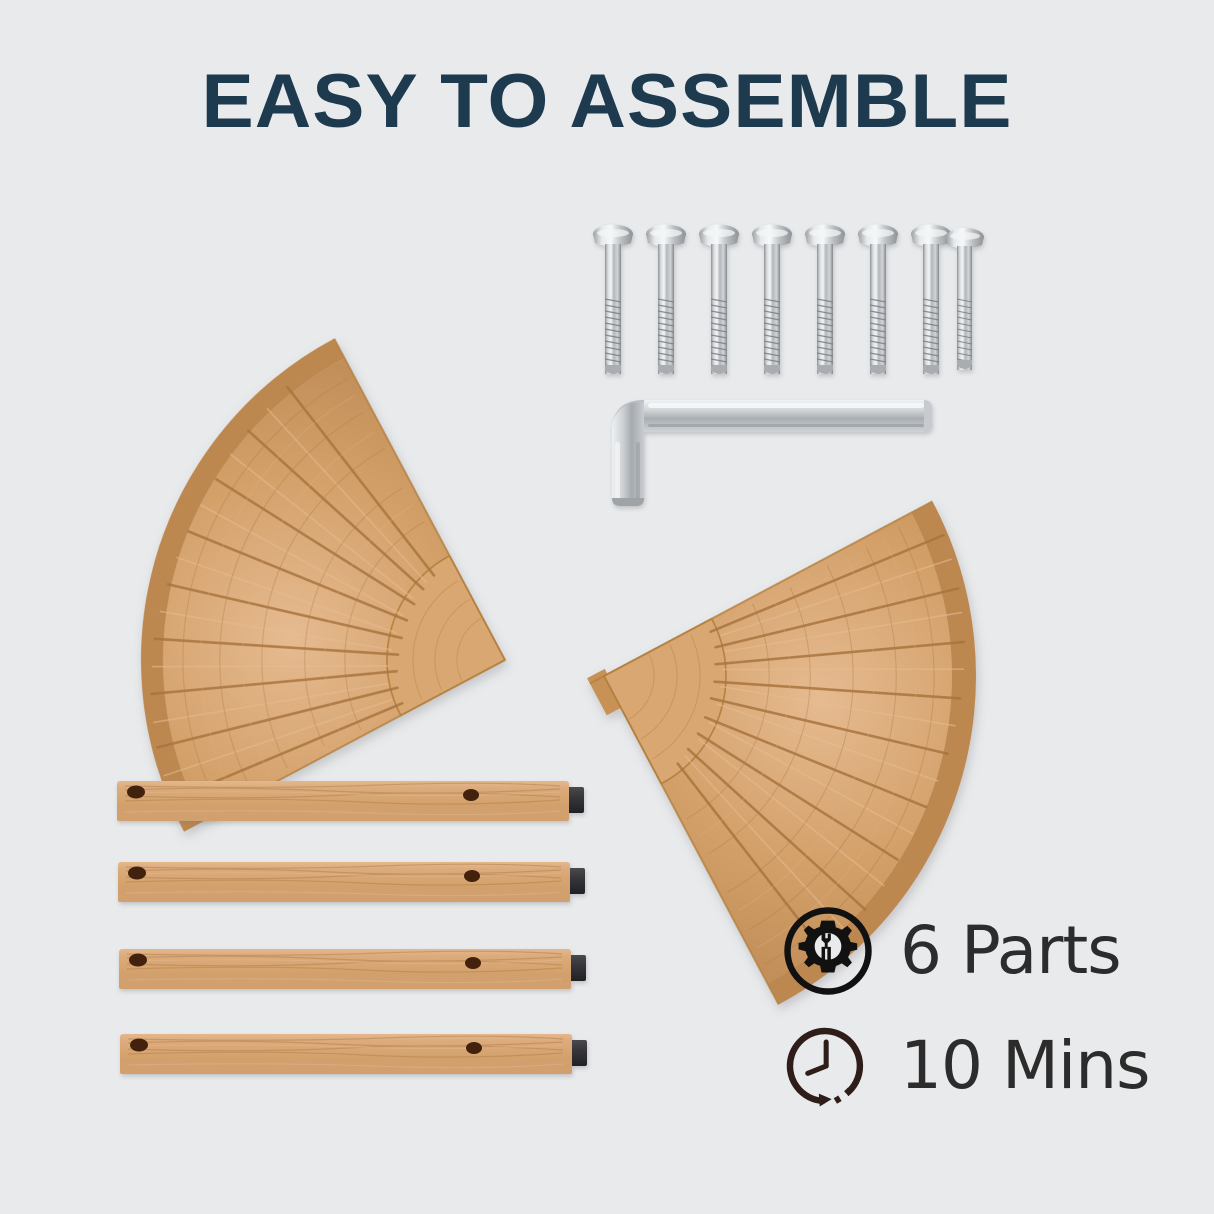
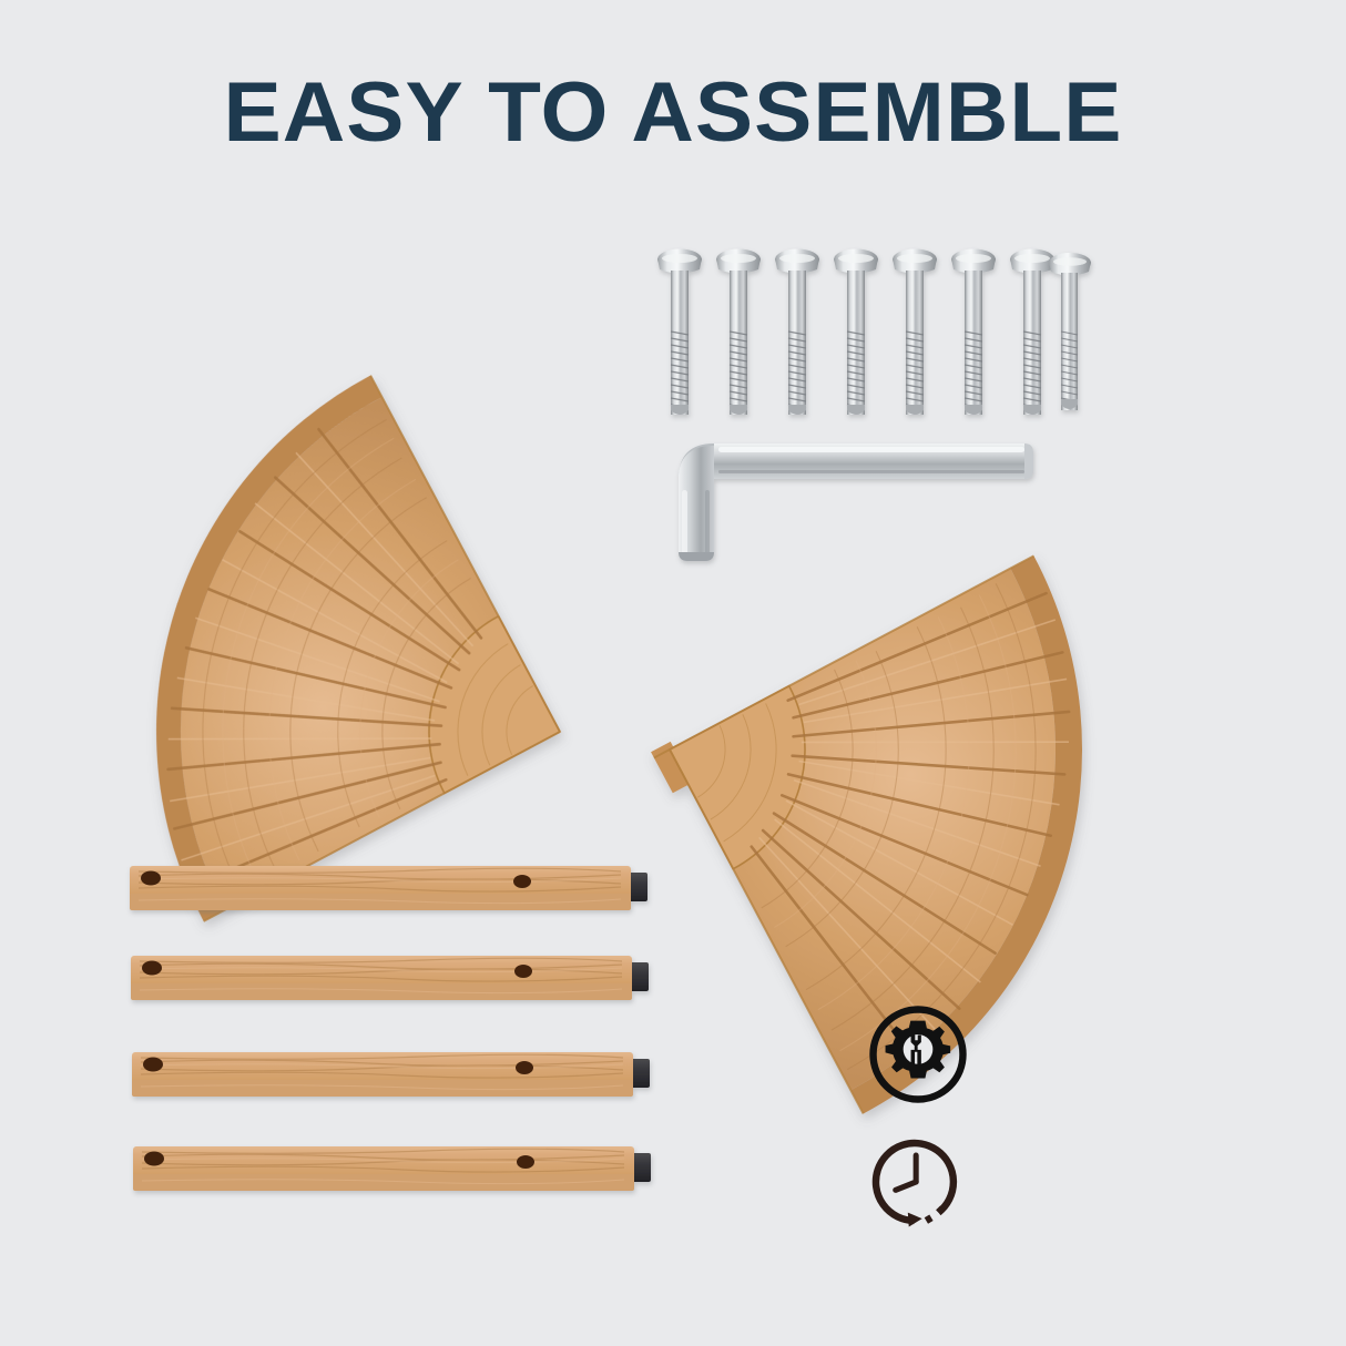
  EASY TO ASSEMBLE
- 6 Parts
- 10 Mins
